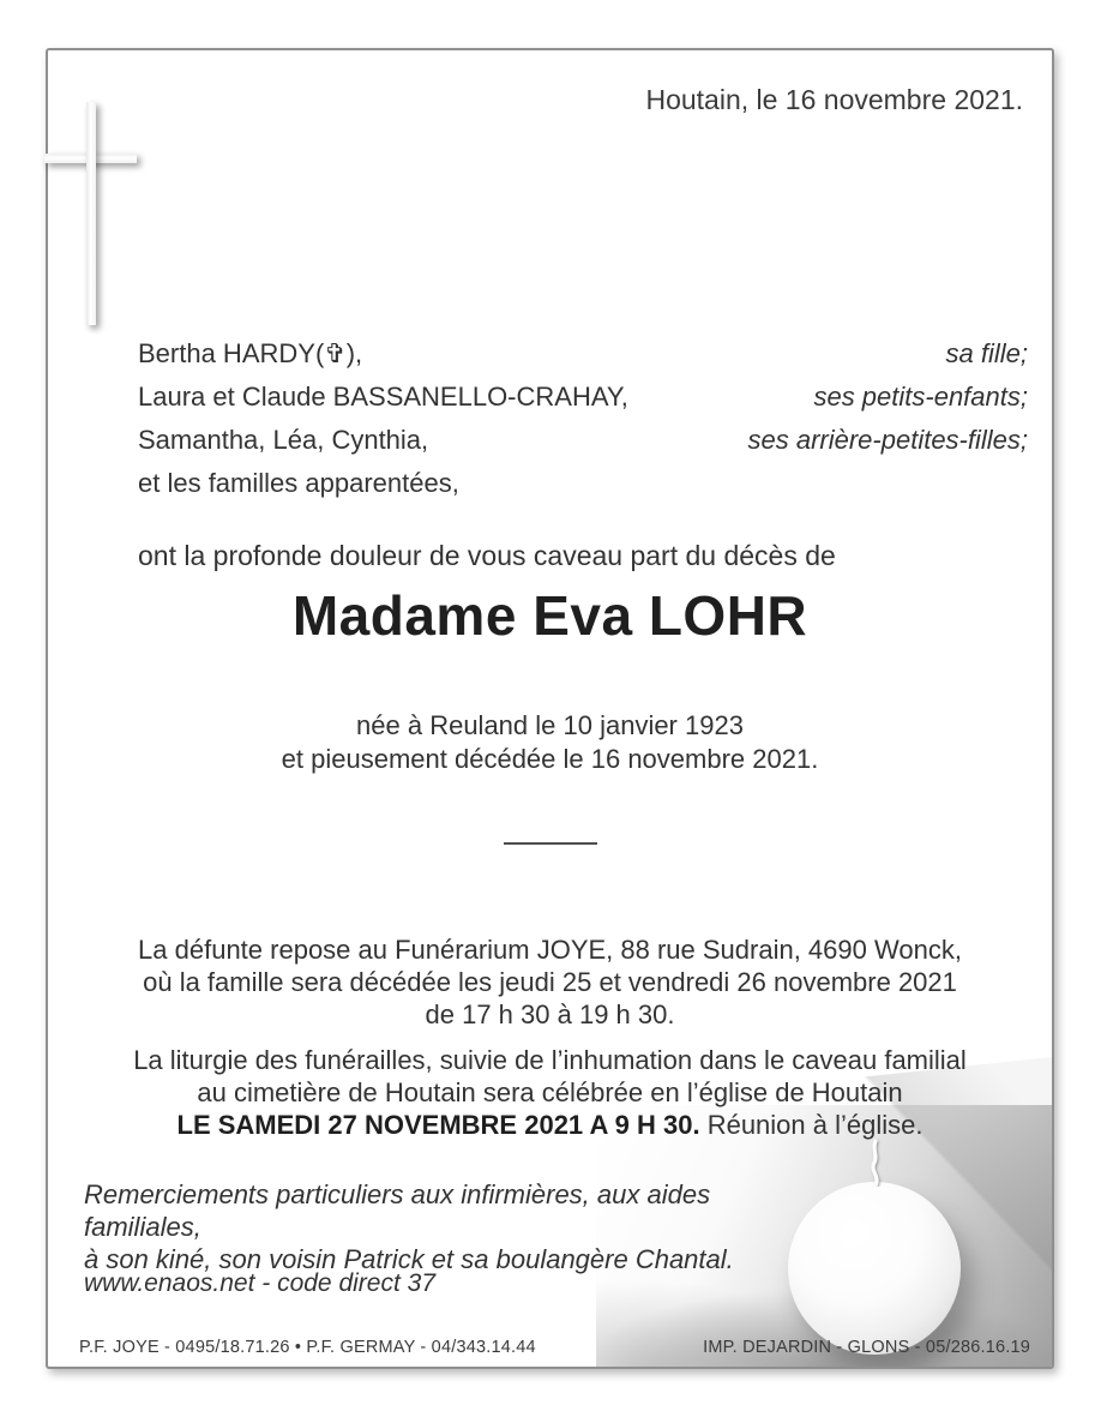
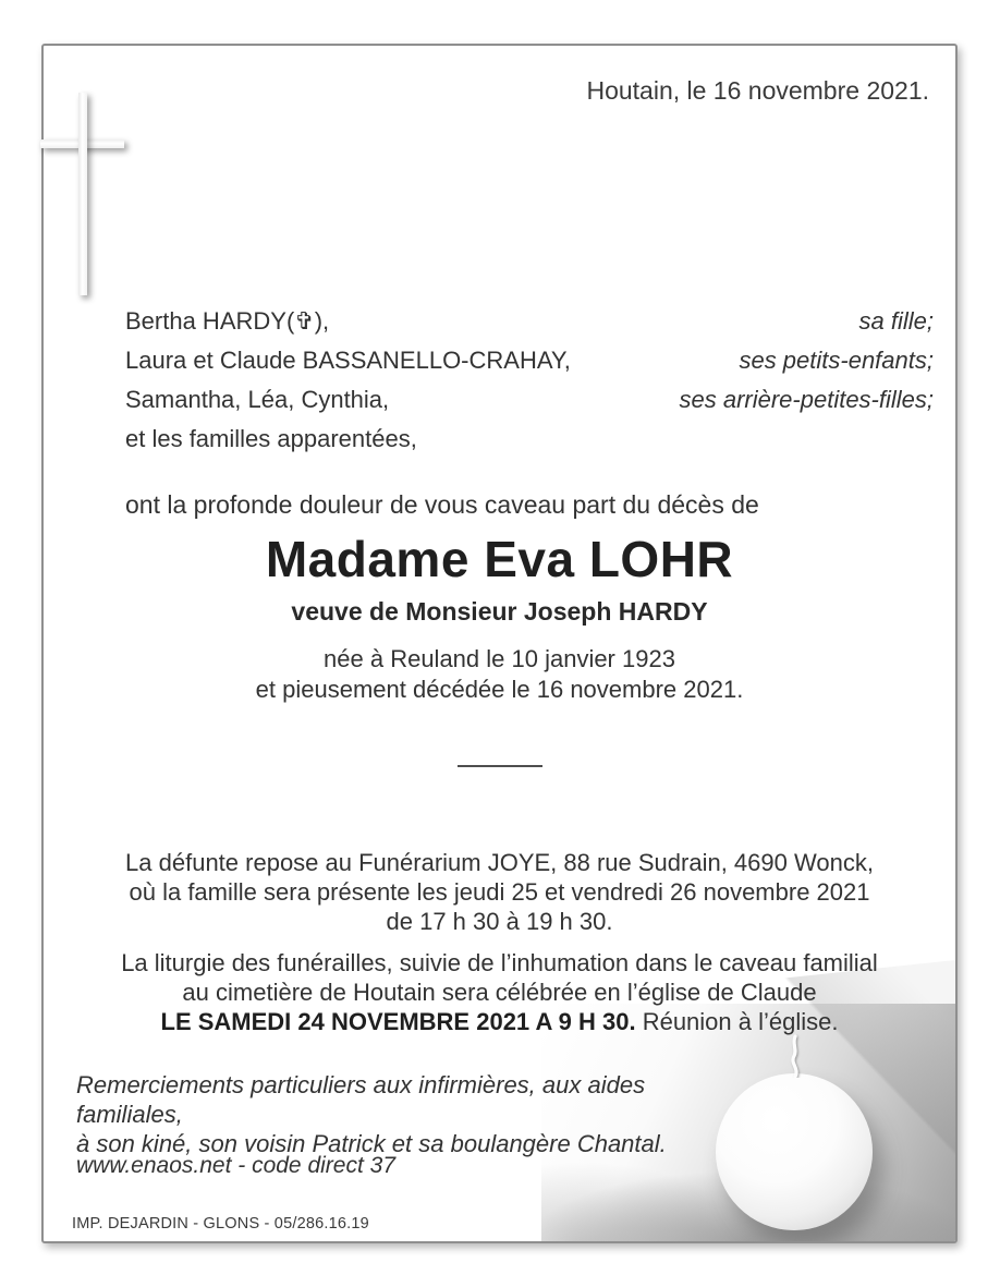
  Houtain, le 16 novembre 2021.
  Bertha HARDY(✞),
  sa fille;
  Laura et Claude BASSANELLO-CRAHAY,
  ses petits-enfants;
  Samantha, Léa, Cynthia,
  ses arrière-petites-filles;
  et les familles apparentées,
  ont la profonde douleur de vous caveau part du décès de
  Madame Eva LOHR
+ veuve de Monsieur Joseph HARDY
  née à Reuland le 10 janvier 1923
  et pieusement décédée le 16 novembre 2021.
  La défunte repose au Funérarium JOYE, 88 rue Sudrain, 4690 Wonck,
- où la famille sera décédée les jeudi 25 et vendredi 26 novembre 2021
+ où la famille sera présente les jeudi 25 et vendredi 26 novembre 2021
  de 17 h 30 à 19 h 30.
  La liturgie des funérailles, suivie de l’inhumation dans le caveau familial
- au cimetière de Houtain sera célébrée en l’église de Houtain
+ au cimetière de Houtain sera célébrée en l’église de Claude
- LE SAMEDI 27 NOVEMBRE 2021 A 9 H 30. Réunion à l’église.
+ LE SAMEDI 24 NOVEMBRE 2021 A 9 H 30. Réunion à l’église.
  Remerciements particuliers aux infirmières, aux aides familiales,
  à son kiné, son voisin Patrick et sa boulangère Chantal.
  www.enaos.net - code direct 37
- P.F. JOYE - 0495/18.71.26 • P.F. GERMAY - 04/343.14.44
  IMP. DEJARDIN - GLONS - 05/286.16.19
